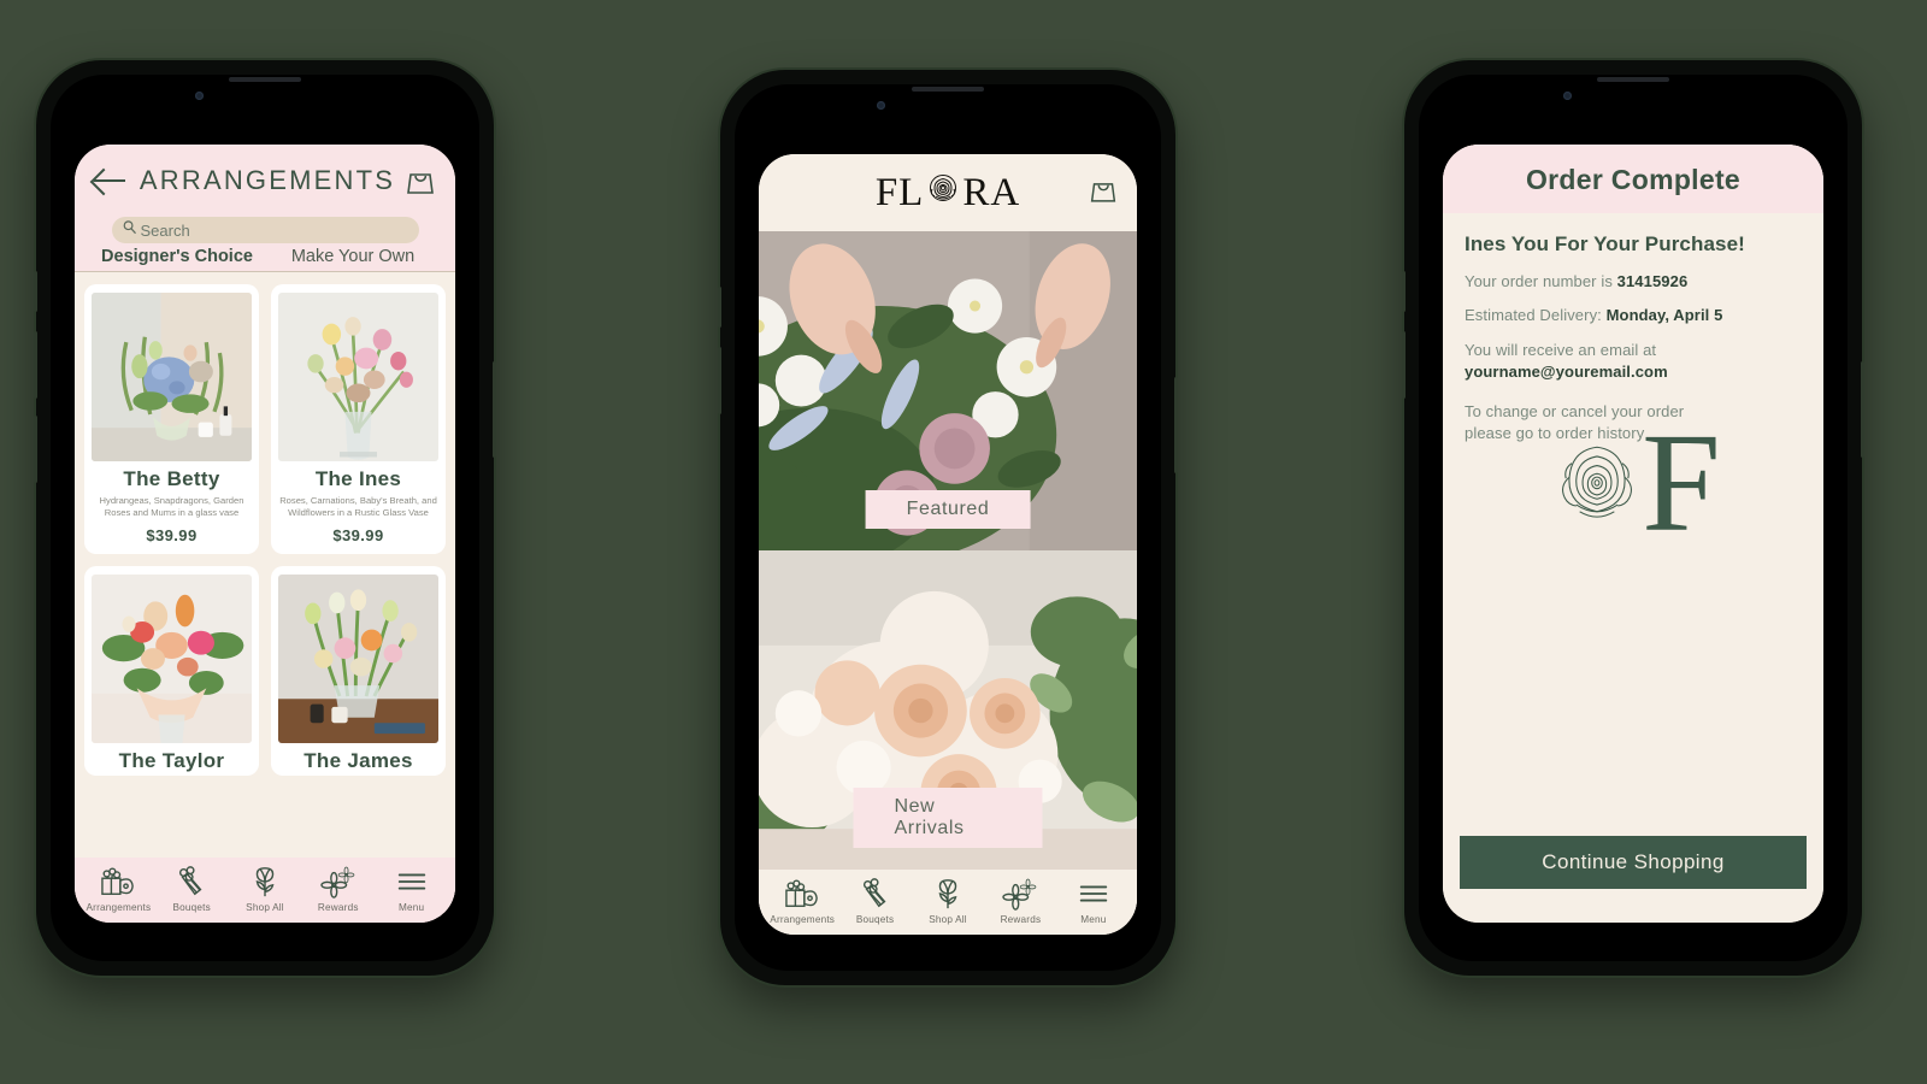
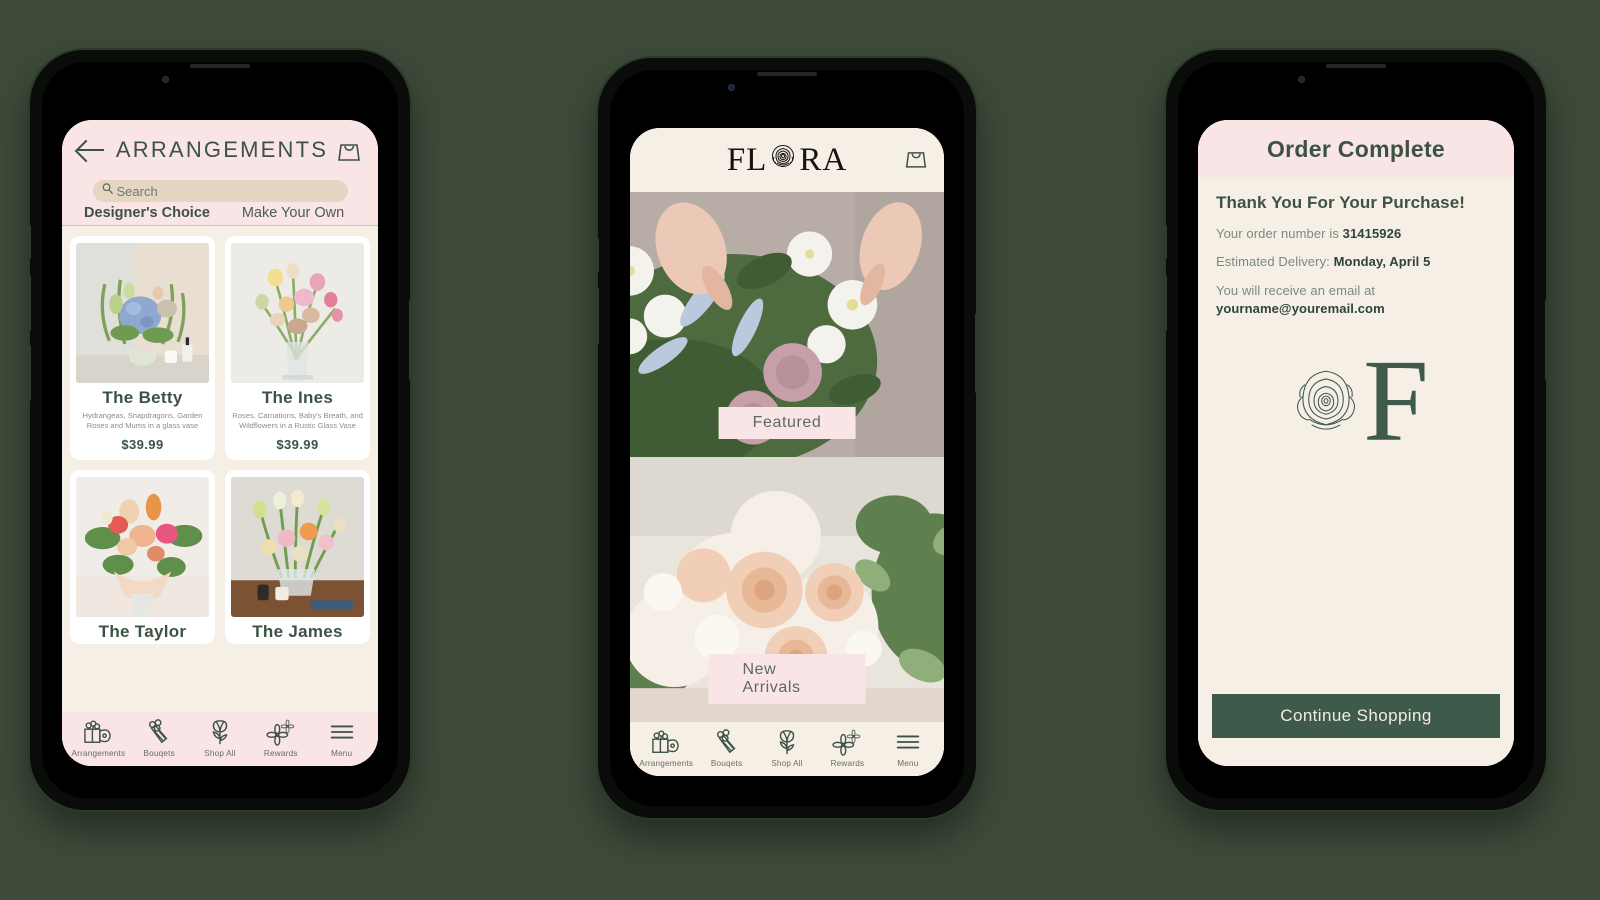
  ARRANGEMENTS
  Search
  Designer's Choice
  Make Your Own
  The Betty
  Hydrangeas, Snapdragons, Garden Roses and Mums in a glass vase
  $39.99
  The Ines
  Roses, Carnations, Baby's Breath, and Wildflowers in a Rustic Glass Vase
  $39.99
  The Taylor
  The James
  Arrangements
  Bouqets
  Shop All
  Rewards
  Menu
  FL
  RA
  Featured
  New Arrivals
  Arrangements
  Bouqets
  Shop All
  Rewards
  Menu
  Order Complete
- Ines You For Your Purchase!
+ Thank You For Your Purchase!
  Your order number is 31415926
  Estimated Delivery: Monday, April 5
  You will receive an email at
  yourname@youremail.com
- To change or cancel your order
- please go to order history
  F
  Continue Shopping
